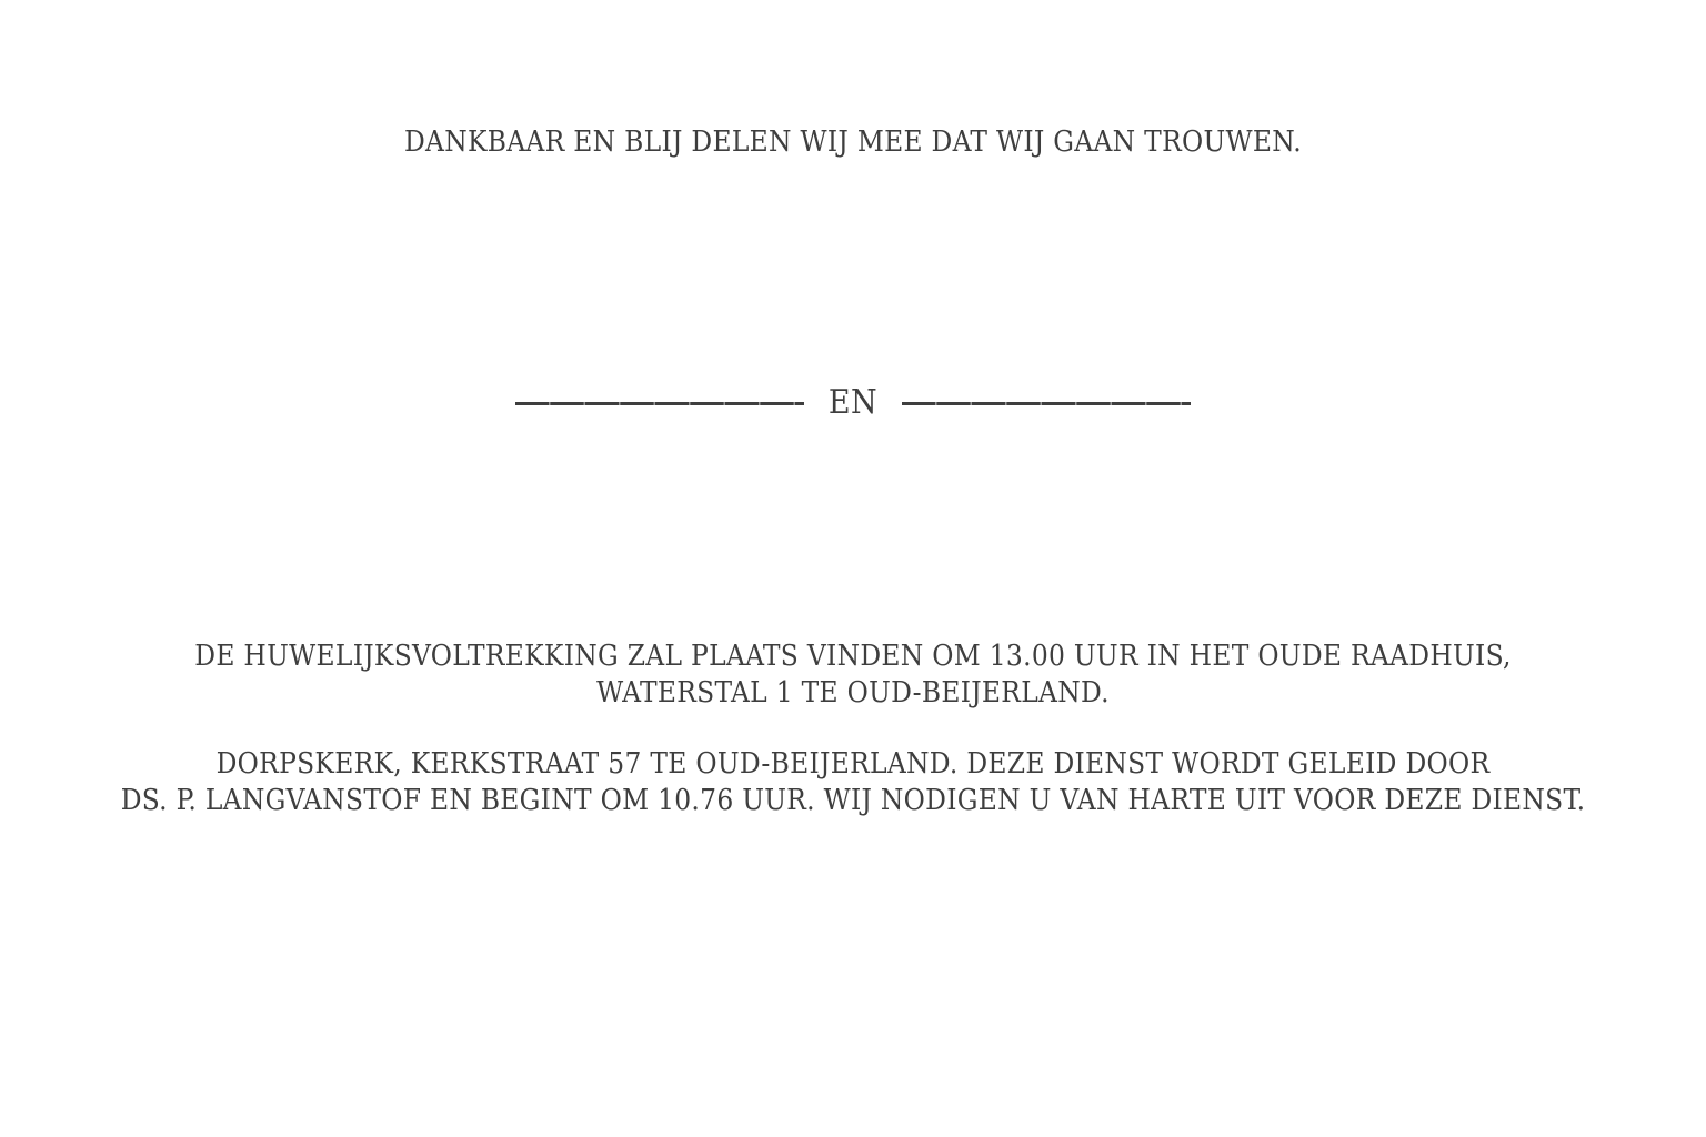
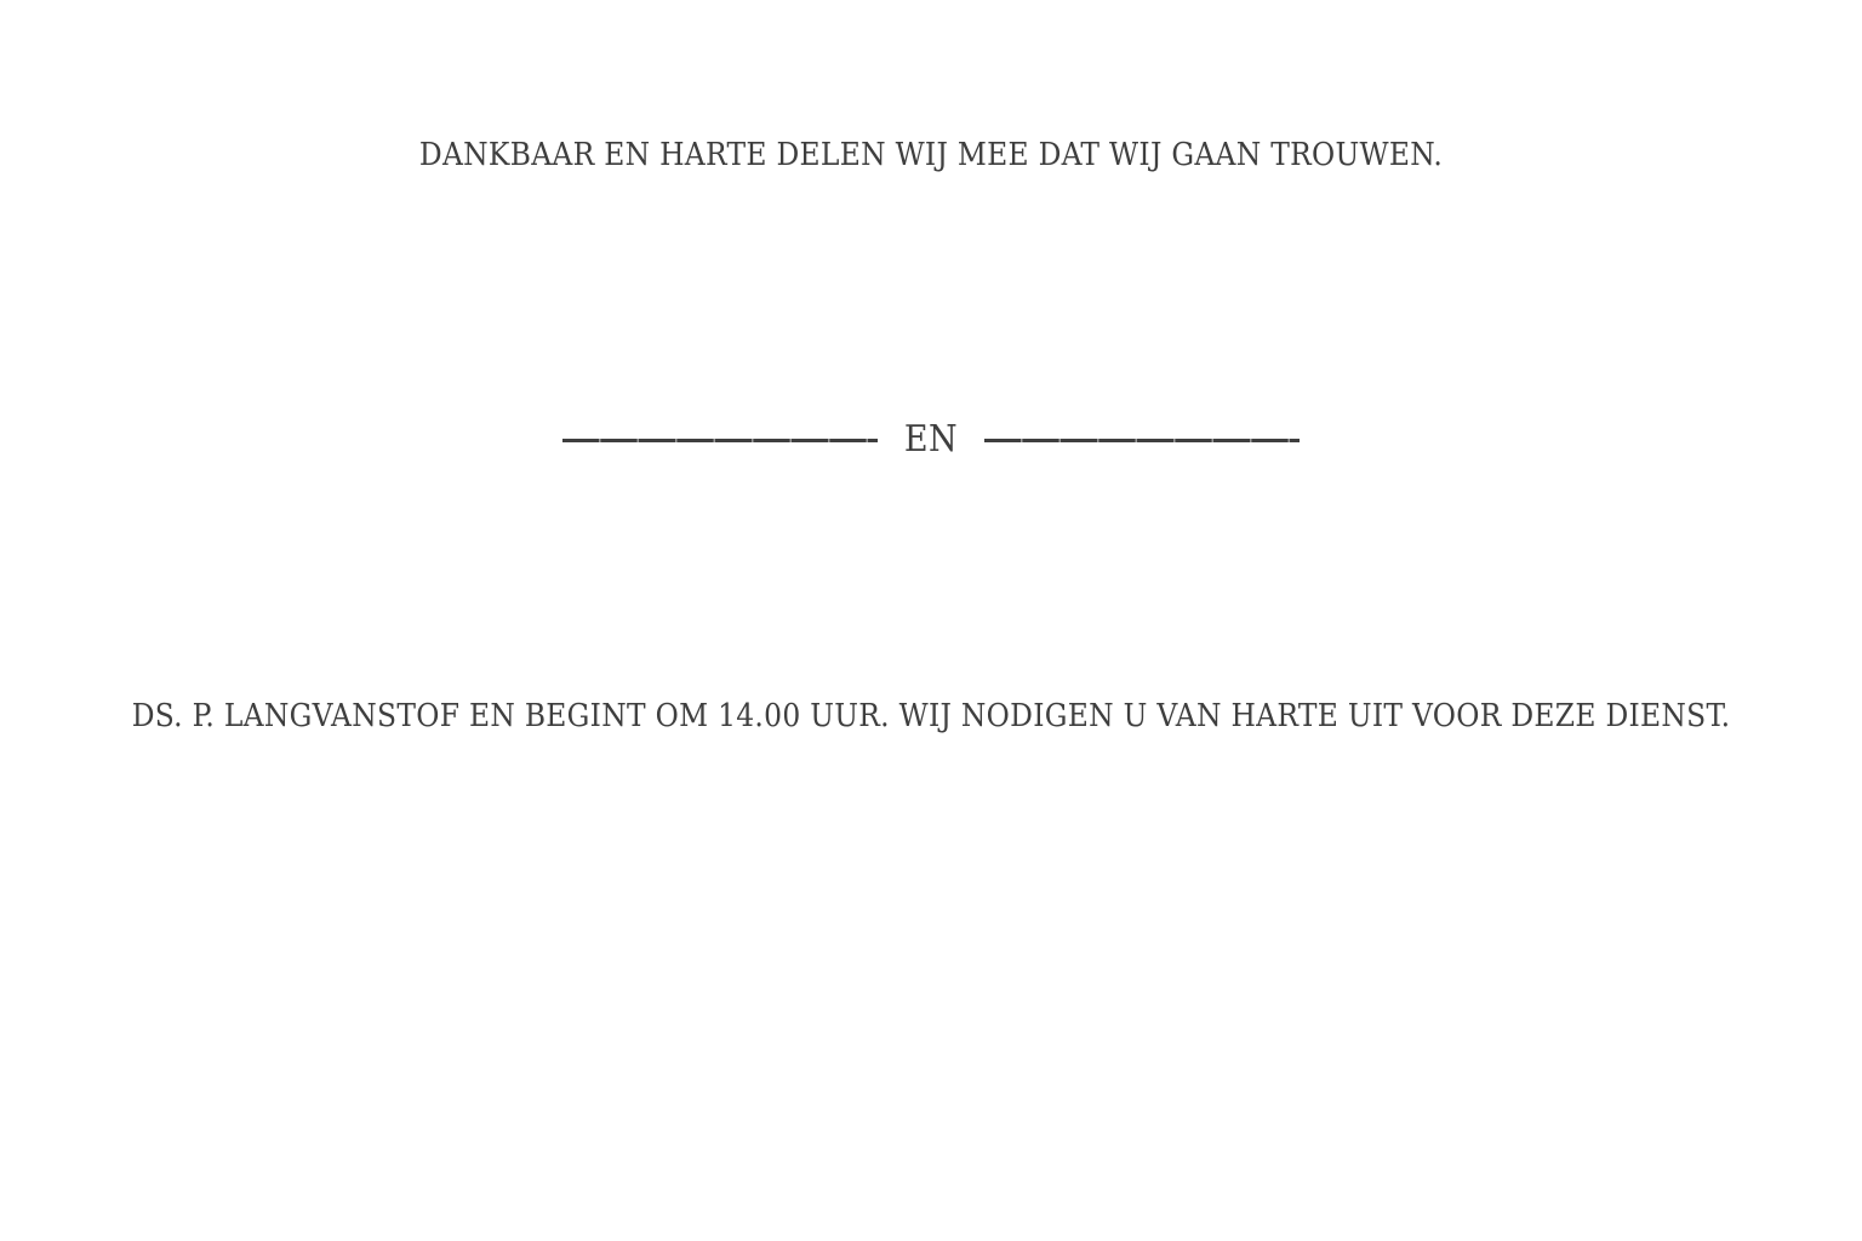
- DANKBAAR EN BLIJ DELEN WIJ MEE DAT WIJ GAAN TROUWEN.
+ DANKBAAR EN HARTE DELEN WIJ MEE DAT WIJ GAAN TROUWEN.
  EN
- DE HUWELIJKSVOLTREKKING ZAL PLAATS VINDEN OM 13.00 UUR IN HET OUDE RAADHUIS,
- WATERSTAL 1 TE OUD-BEIJERLAND.
- DORPSKERK, KERKSTRAAT 57 TE OUD-BEIJERLAND. DEZE DIENST WORDT GELEID DOOR
- DS. P. LANGVANSTOF EN BEGINT OM 10.76 UUR. WIJ NODIGEN U VAN HARTE UIT VOOR DEZE DIENST.
+ DS. P. LANGVANSTOF EN BEGINT OM 14.00 UUR. WIJ NODIGEN U VAN HARTE UIT VOOR DEZE DIENST.
